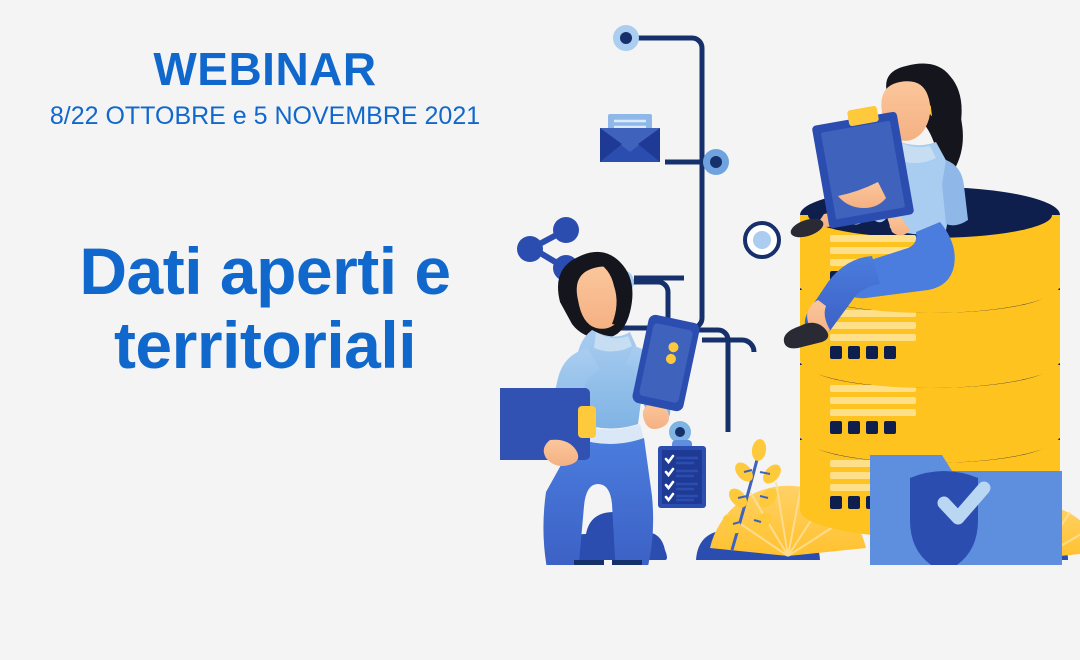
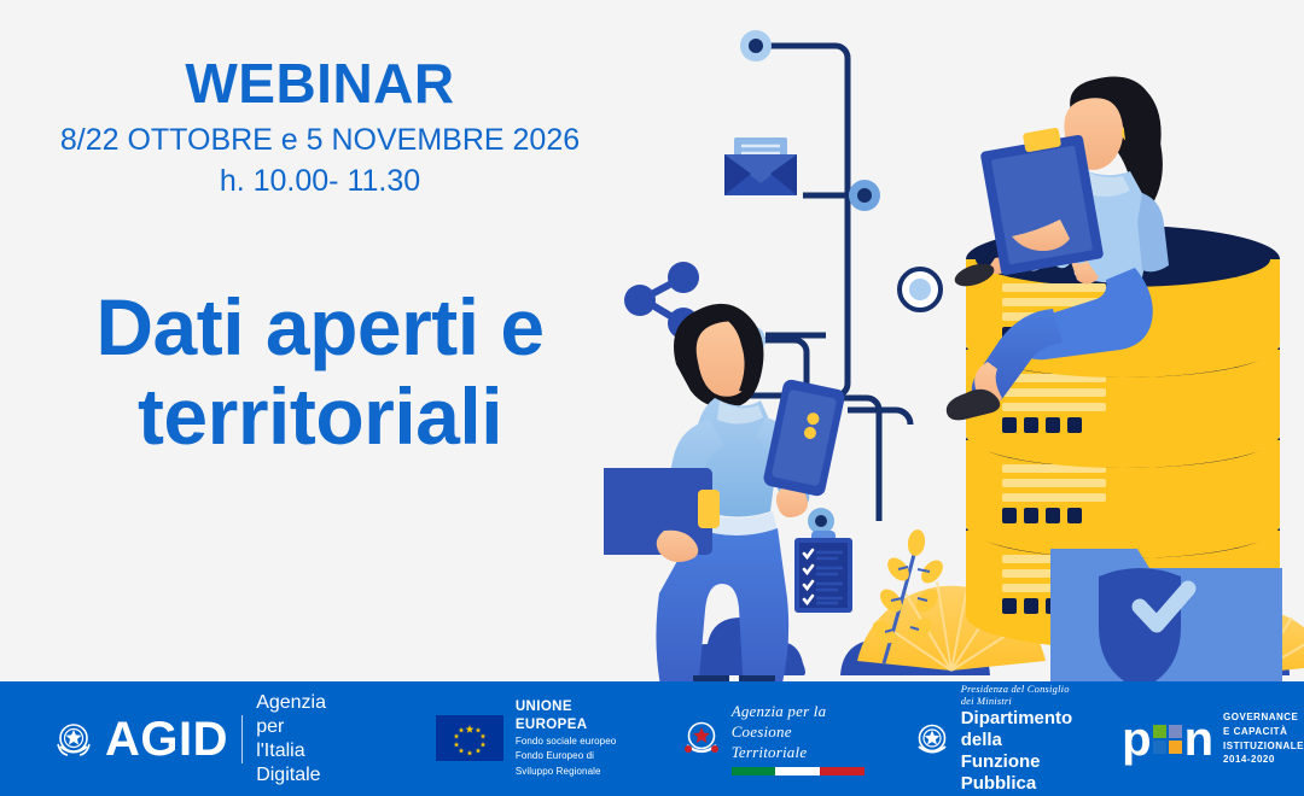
  WEBINAR
- 8/22 OTTOBRE e 5 NOVEMBRE 2021
+ 8/22 OTTOBRE e 5 NOVEMBRE 2026
+ h. 10.00- 11.30
  Dati aperti e
  territoriali
+ AGID
+ Agenzia per
+ l'Italia Digitale
+ UNIONE EUROPEA
+ Fondo sociale europeo
+ Fondo Europeo di Sviluppo Regionale
+ Agenzia per la
+ Coesione Territoriale
+ Presidenza del Consiglio dei Ministri
+ Dipartimento della
+ Funzione Pubblica
+ p
+ n
+ GOVERNANCE
+ E CAPACITÀ
+ ISTITUZIONALE
+ 2014-2020
